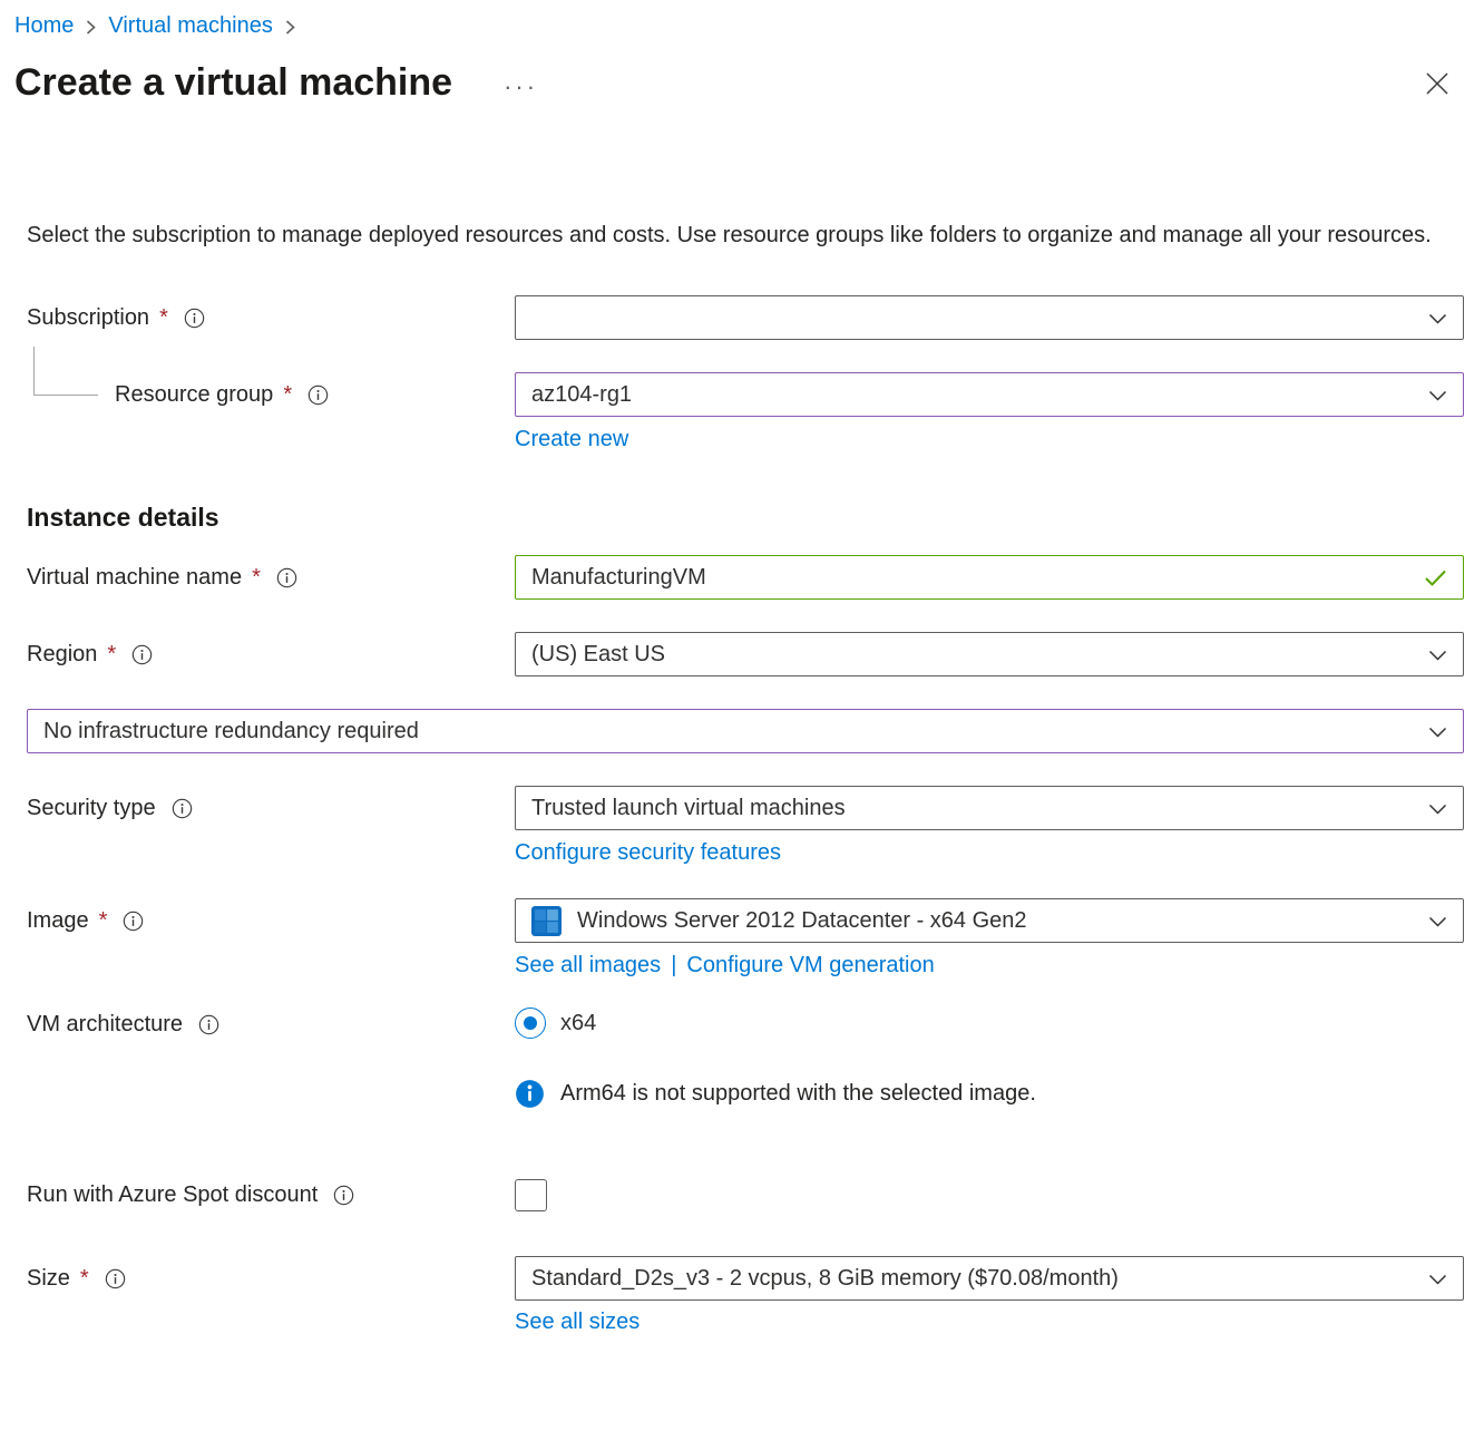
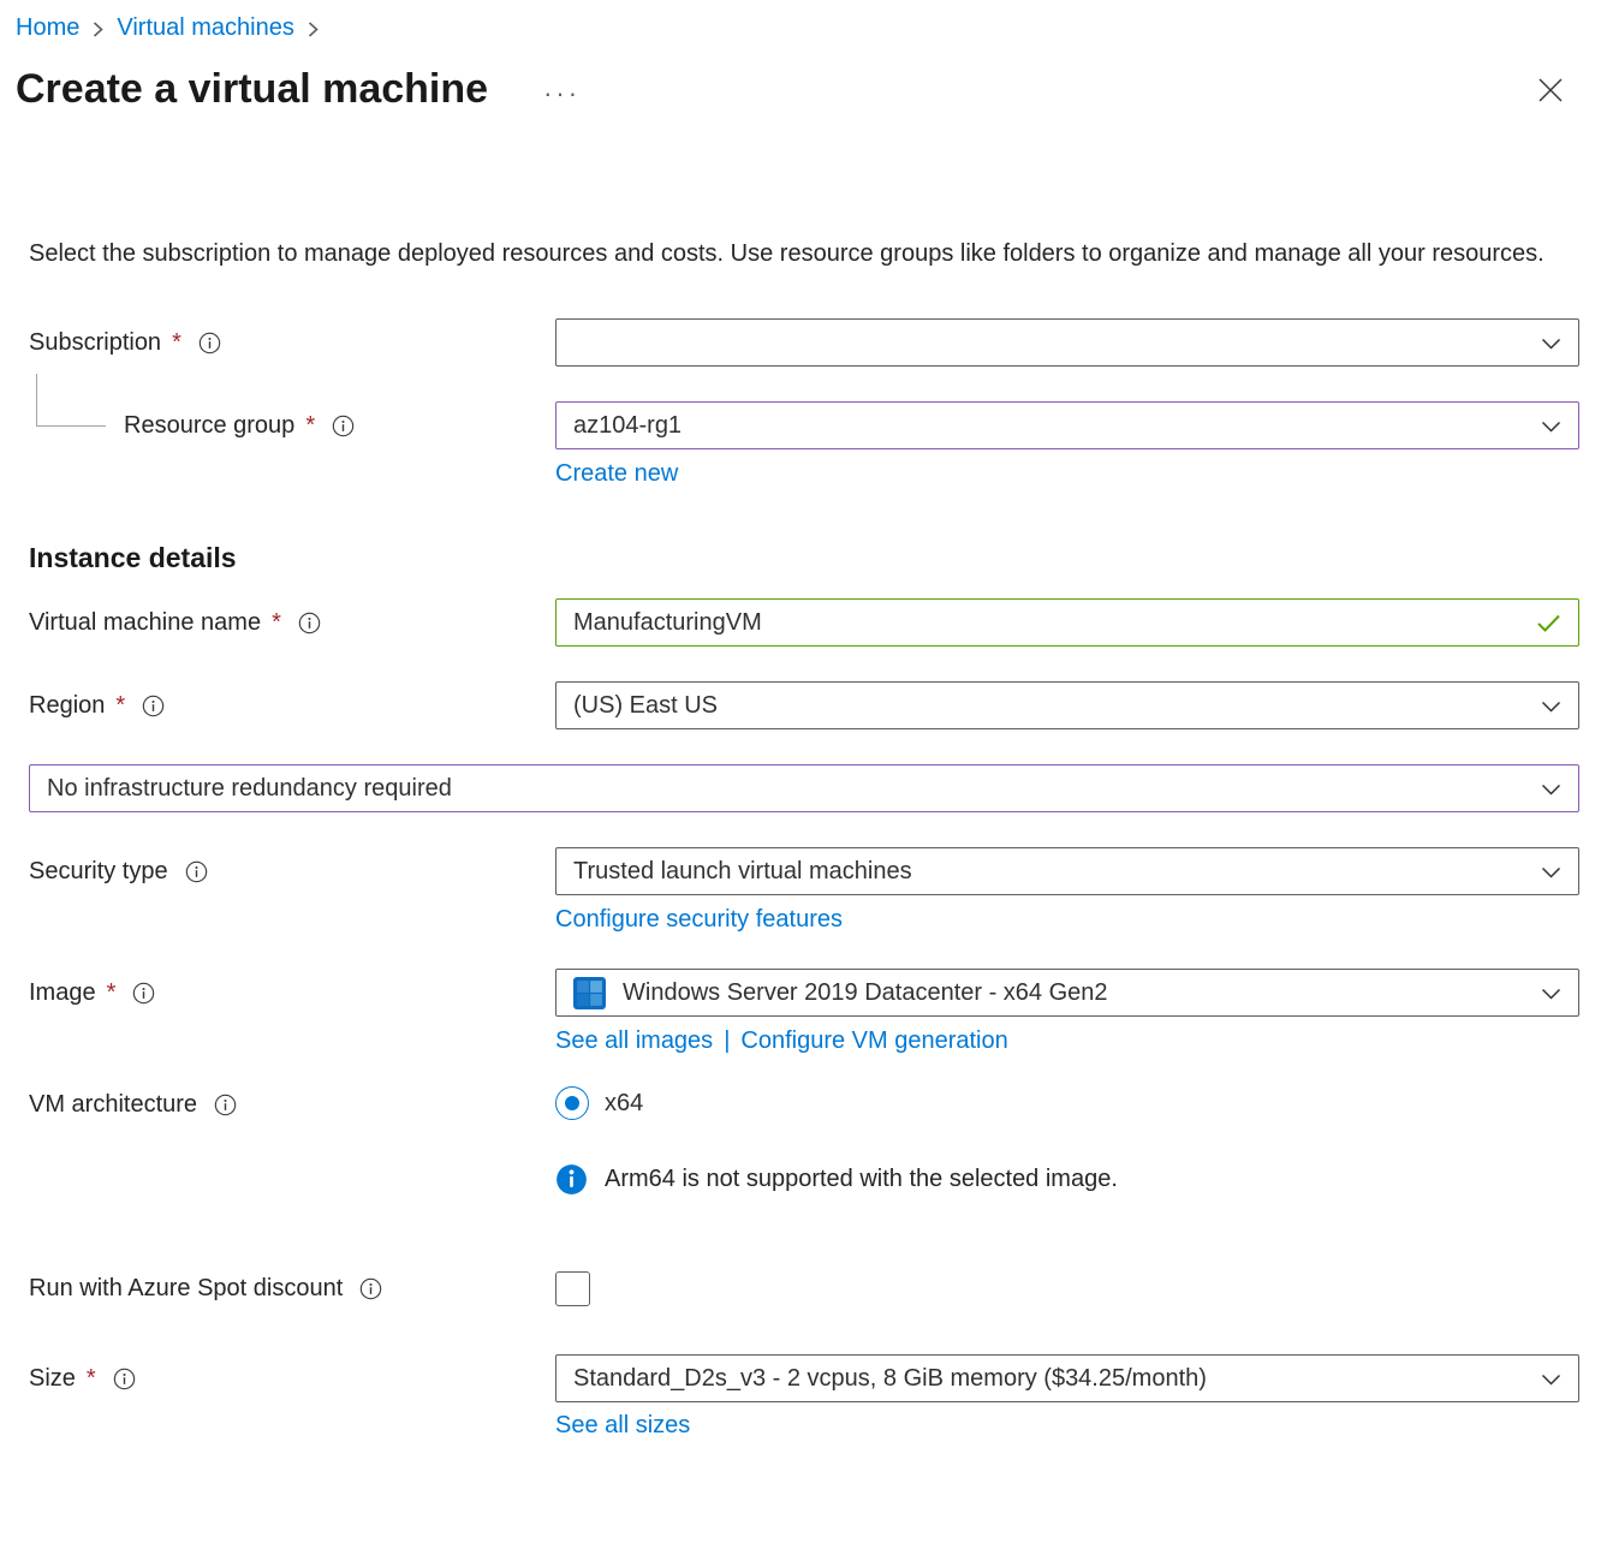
  Home
  Virtual machines
  Create a virtual machine
  ···
  Select the subscription to manage deployed resources and costs. Use resource groups like folders to organize and manage all your resources.
  Subscription
  *
  Resource group
  *
  az104-rg1
  Create new
  Instance details
  Virtual machine name
  *
  ManufacturingVM
  Region
  *
  (US) East US
  No infrastructure redundancy required
  Security type
  Trusted launch virtual machines
  Configure security features
  Image
  *
- Windows Server 2012 Datacenter - x64 Gen2
+ Windows Server 2019 Datacenter - x64 Gen2
  See all images
  |
  Configure VM generation
  VM architecture
  x64
  Arm64 is not supported with the selected image.
  Run with Azure Spot discount
  Size
  *
- Standard_D2s_v3 - 2 vcpus, 8 GiB memory ($70.08/month)
+ Standard_D2s_v3 - 2 vcpus, 8 GiB memory ($34.25/month)
  See all sizes
